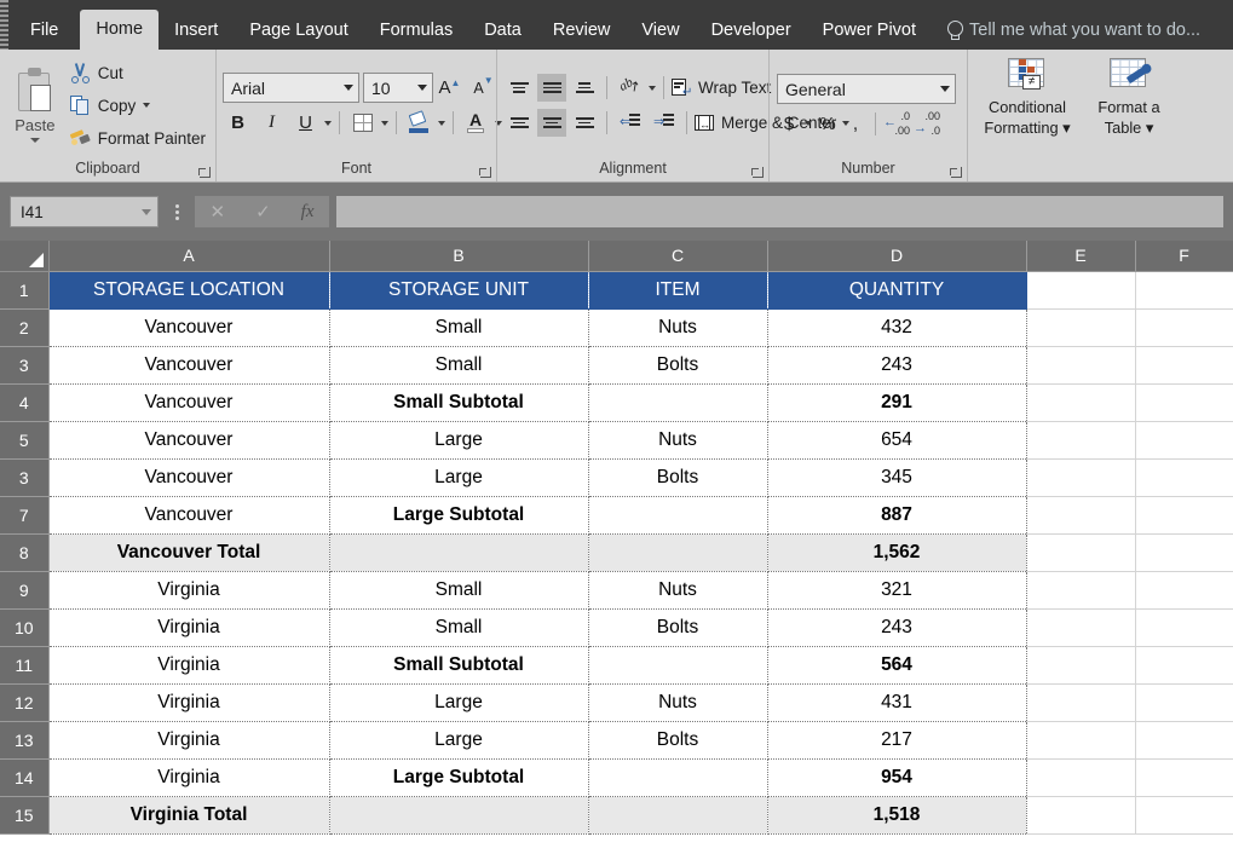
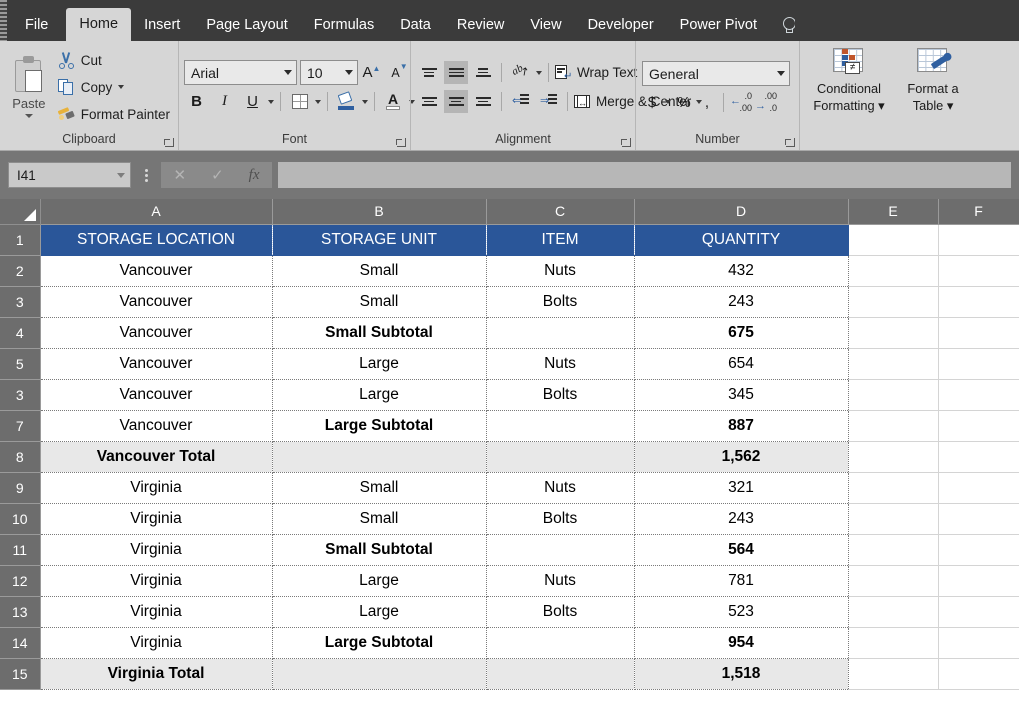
  File
  Home
  Insert
  Page Layout
  Formulas
  Data
  Review
  View
  Developer
  Power Pivot
- Tell me what you want to do...
  Paste
  Cut
  Copy
  Format Painter
  Clipboard
  Arial
  10
  A
  ▲
  A
  ▼
  B
  I
  U
  A
  Font
  ↵
  Wrap Text
  ⇐
  ⇒
  ↔
  Merge & Center
  Alignment
  General
  $
  %
  ,
  ←
  .0
  .00
  .00
  →
  .0
  Number
  ≠
  Conditional
  Formatting ▾
  Format a
  Table ▾
  I41
  ✕
  ✓
  fx
  	A	B	C	D	E	F
  1	STORAGE LOCATION	STORAGE UNIT	ITEM	QUANTITY
  2	Vancouver	Small	Nuts	432
  3	Vancouver	Small	Bolts	243
- 4	Vancouver	Small Subtotal		291
+ 4	Vancouver	Small Subtotal		675
  5	Vancouver	Large	Nuts	654
  3	Vancouver	Large	Bolts	345
  7	Vancouver	Large Subtotal		887
  8	Vancouver Total			1,562
  9	Virginia	Small	Nuts	321
  10	Virginia	Small	Bolts	243
  11	Virginia	Small Subtotal		564
- 12	Virginia	Large	Nuts	431
+ 12	Virginia	Large	Nuts	781
- 13	Virginia	Large	Bolts	217
+ 13	Virginia	Large	Bolts	523
  14	Virginia	Large Subtotal		954
  15	Virginia Total			1,518
